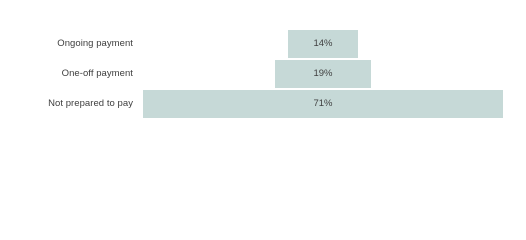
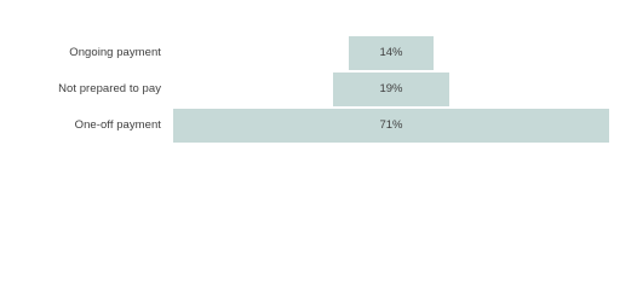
  Ongoing payment
  14%
- One-off payment
+ Not prepared to pay
  19%
- Not prepared to pay
+ One-off payment
  71%
